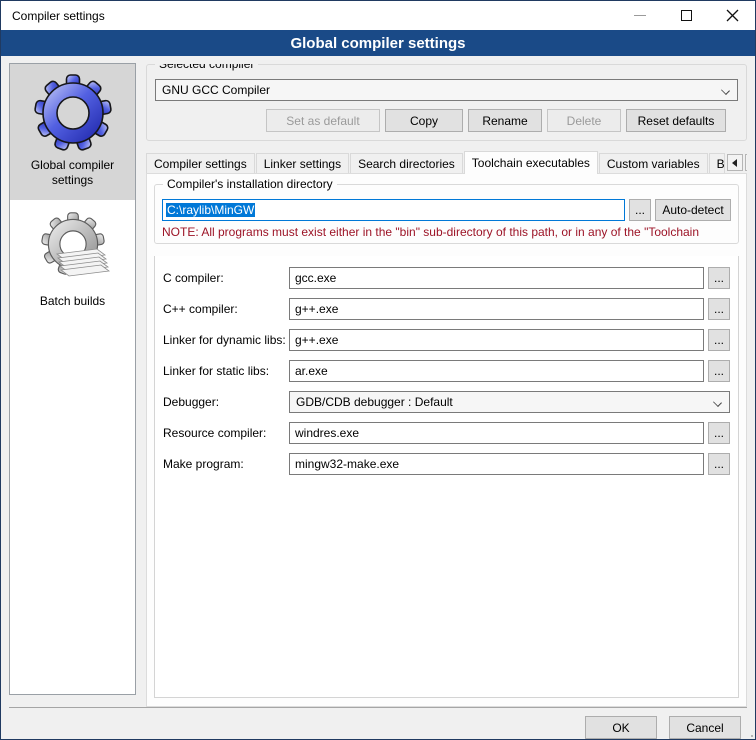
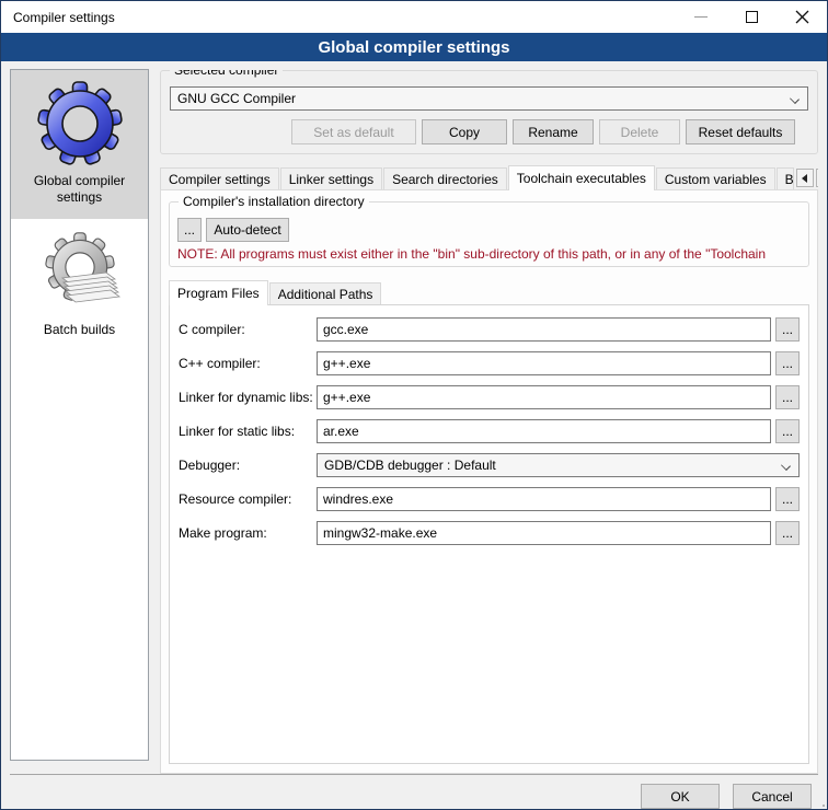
  Compiler settings
  Global compiler settings
  Global compiler settings
  Batch builds
  Selected compiler
  GNU GCC Compiler
  Set as default
  Copy
  Rename
  Delete
  Reset defaults
  Compiler settings
  Linker settings
  Search directories
  Toolchain executables
  Custom variables
  Compiler's installation directory
- C:\raylib\MinGW
  ...
  Auto-detect
  NOTE: All programs must exist either in the "bin" sub-directory of this path, or in any of the "Toolchain
+ Program Files
+ Additional Paths
  C compiler:
  gcc.exe
  ...
  C++ compiler:
  g++.exe
  ...
  Linker for dynamic libs:
  g++.exe
  ...
  Linker for static libs:
  ar.exe
  ...
  Debugger:
  GDB/CDB debugger : Default
  Resource compiler:
  windres.exe
  ...
  Make program:
  mingw32-make.exe
  ...
  OK
  Cancel
